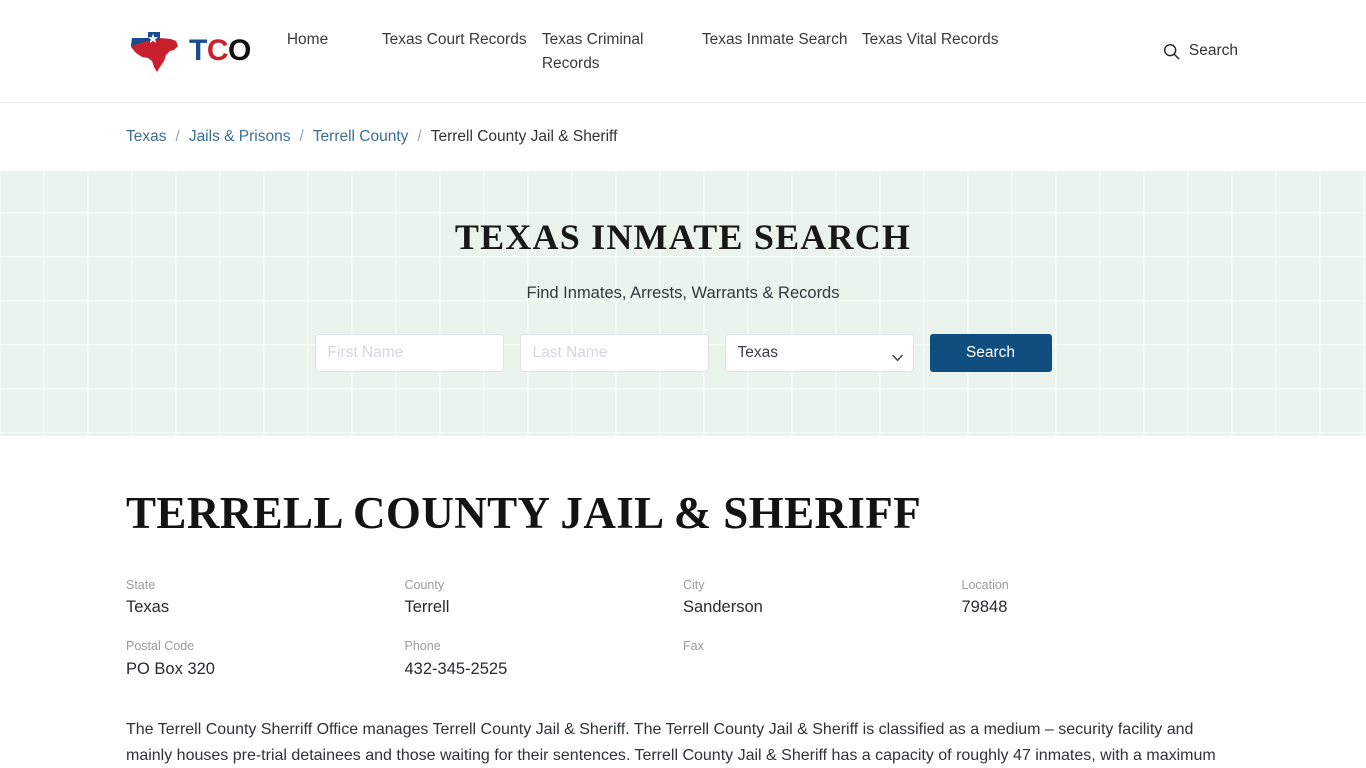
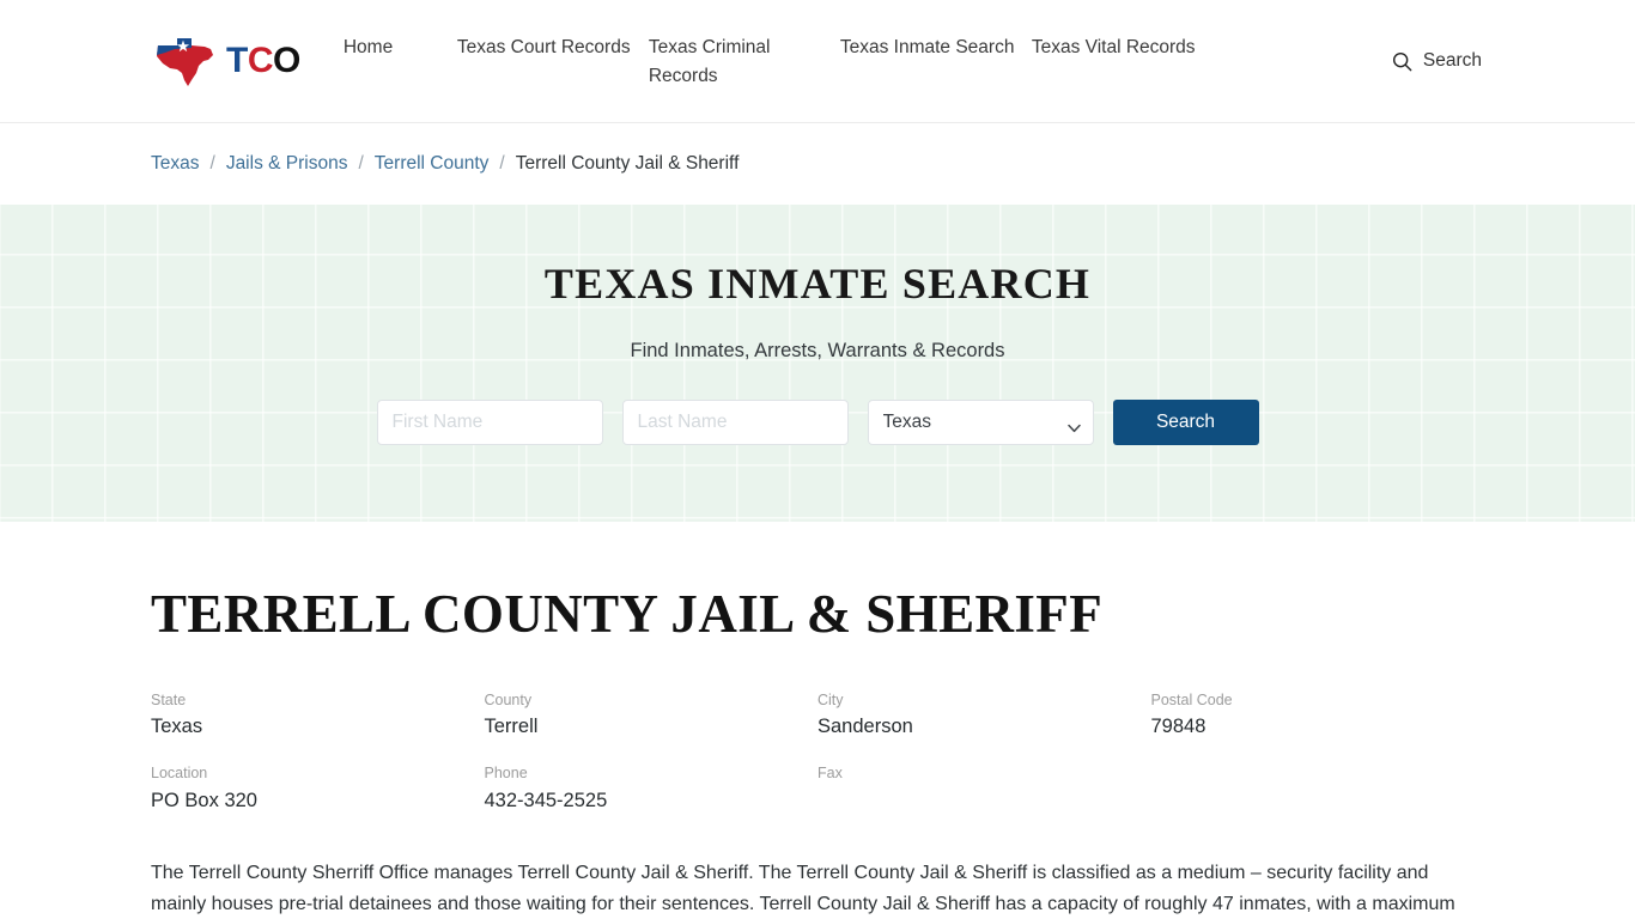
  TCO
  Home
  Texas Court Records
  Texas Criminal Records
  Texas Inmate Search
  Texas Vital Records
  Search
  Texas
  /
  Jails & Prisons
  /
  Terrell County
  /
  Terrell County Jail & Sheriff
  TEXAS INMATE SEARCH
  Find Inmates, Arrests, Warrants & Records
  First Name
  Last Name
  Texas
  Search
  TERRELL COUNTY JAIL & SHERIFF
  State
  Texas
  County
  Terrell
  City
  Sanderson
- Location
+ Postal Code
  79848
- Postal Code
+ Location
  PO Box 320
  Phone
  432-345-2525
  Fax
